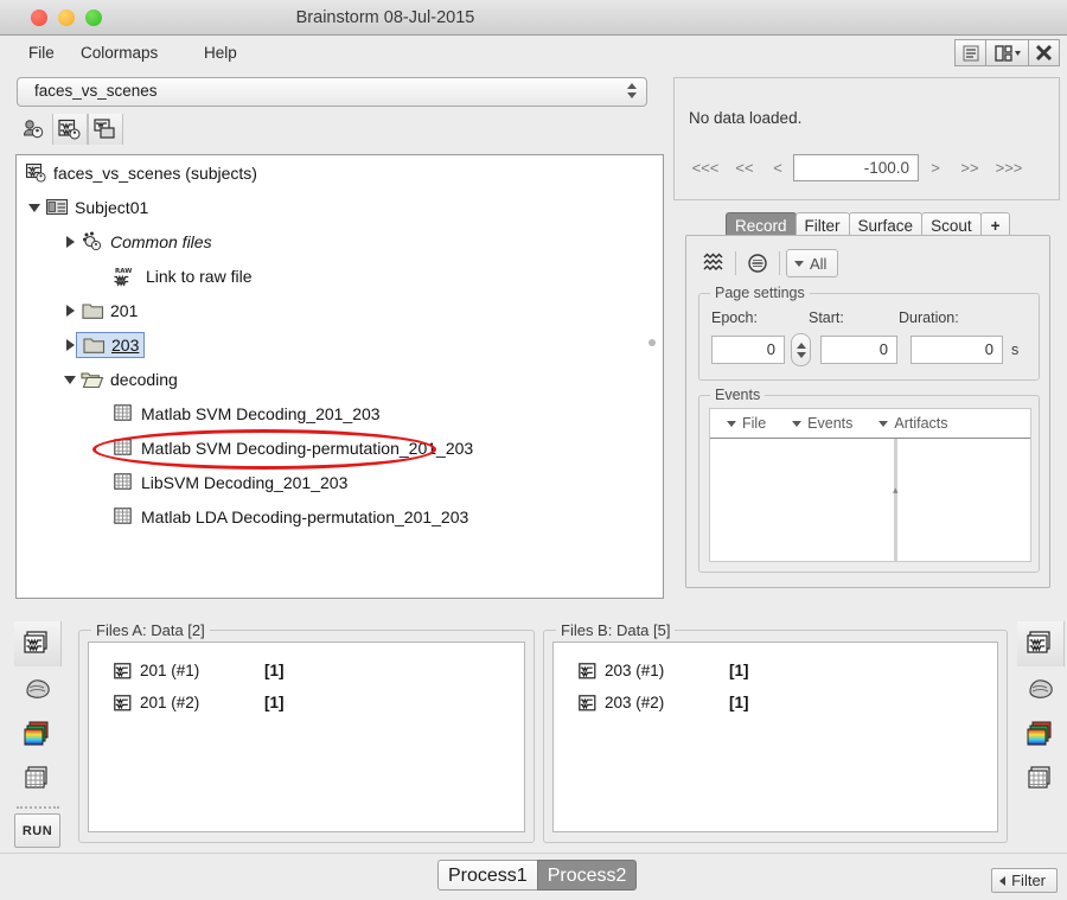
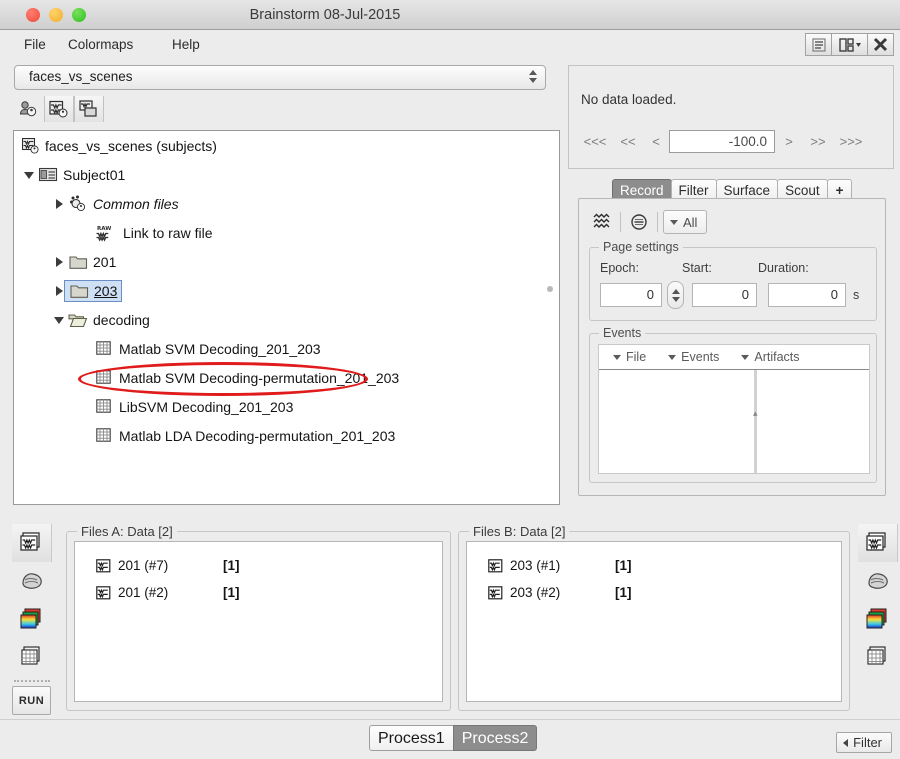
  Brainstorm 08-Jul-2015
  File
  Colormaps
  Help
  faces_vs_scenes
  faces_vs_scenes (subjects)
  Subject01
  Common files
  Link to raw file
  201
  203
  decoding
  Matlab SVM Decoding_201_203
  Matlab SVM Decoding-permutation_201_203
  LibSVM Decoding_201_203
  Matlab LDA Decoding-permutation_201_203
  No data loaded.
  <<<
  <<
  <
  -100.0
  >
  >>
  >>>
  Record
  Filter
  Surface
  Scout
  +
  All
  Page settings
  Epoch:
  Start:
  Duration:
  0
  0
  0
  s
  Events
  File
  Events
  Artifacts
  ▴
  RUN
  Files A: Data [2]
- 201 (#1)
+ 201 (#7)
  [1]
  201 (#2)
  [1]
- Files B: Data [5]
+ Files B: Data [2]
  203 (#1)
  [1]
  203 (#2)
  [1]
  Process1
  Process2
  Filter
